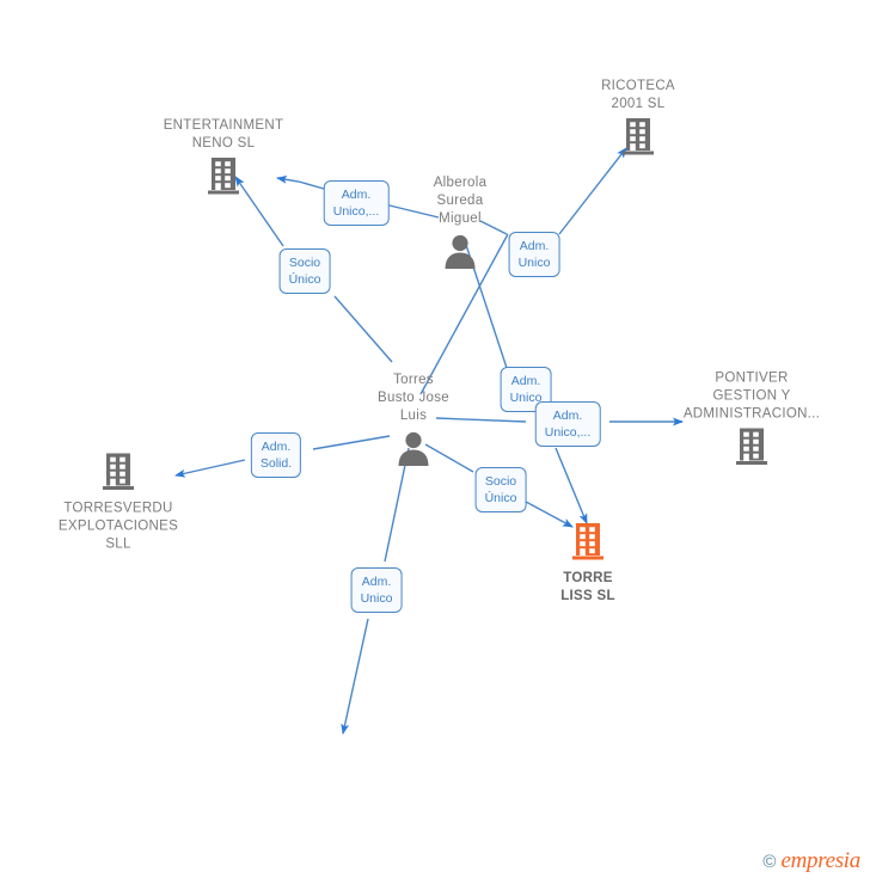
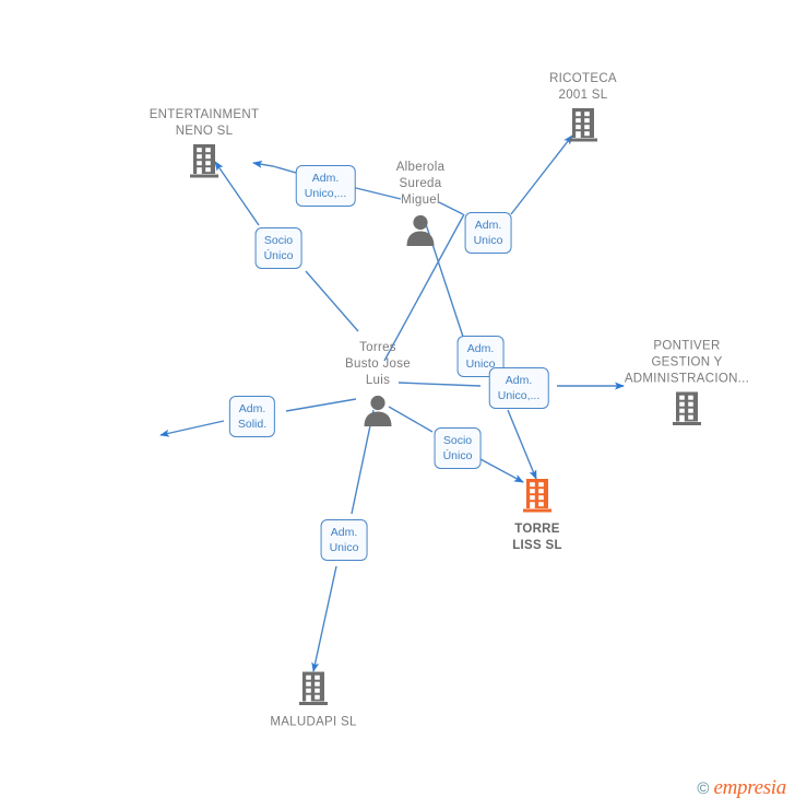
  ENTERTAINMENT
  NENO SL
  RICOTECA
  2001 SL
  Alberola
  Sureda
  Miguel
  Torres
  Busto Jose
  Luis
  PONTIVER
  GESTION Y
  ADMINISTRACION...
- TORRESVERDU
- EXPLOTACIONES
- SLL
  TORRE
  LISS SL
+ MALUDAPI SL
  Adm.
  Unico,...
  Adm.
  Unico
  Socio
  Único
  Adm.
  Unico
  Adm.
  Unico,...
  Adm.
  Solid.
  Socio
  Único
  Adm.
  Unico
  ©
  empresia
